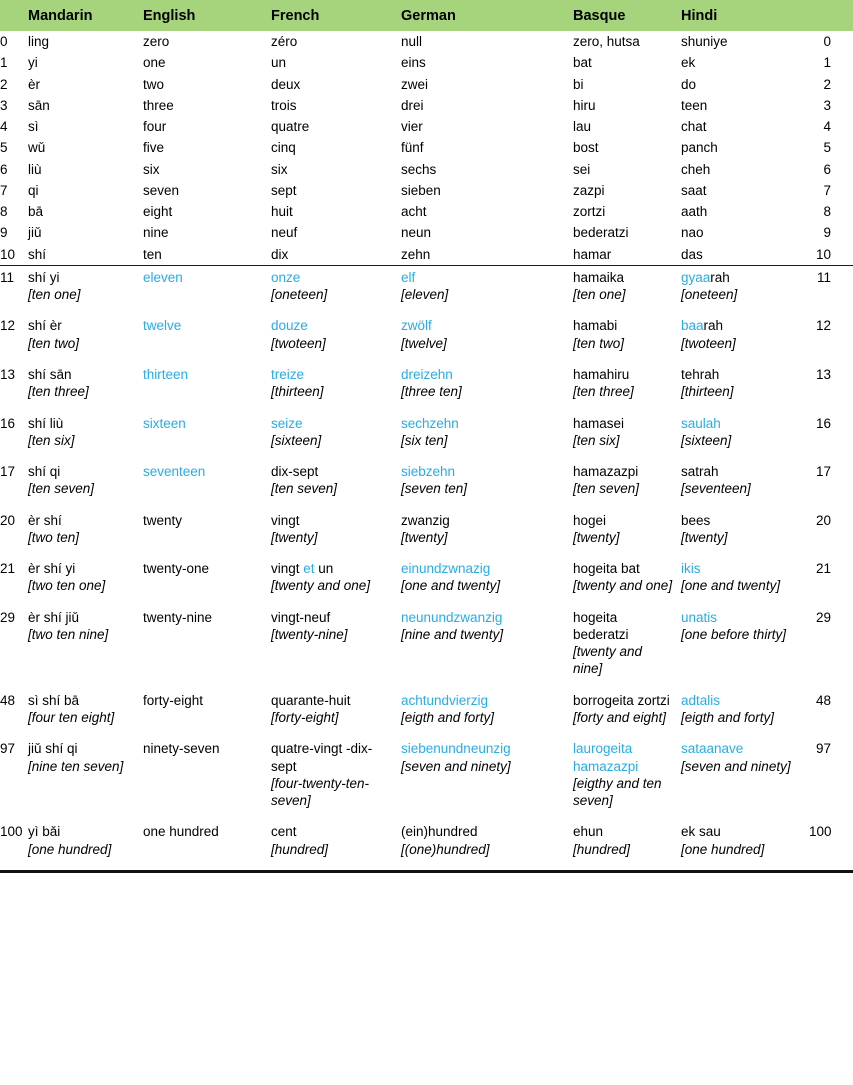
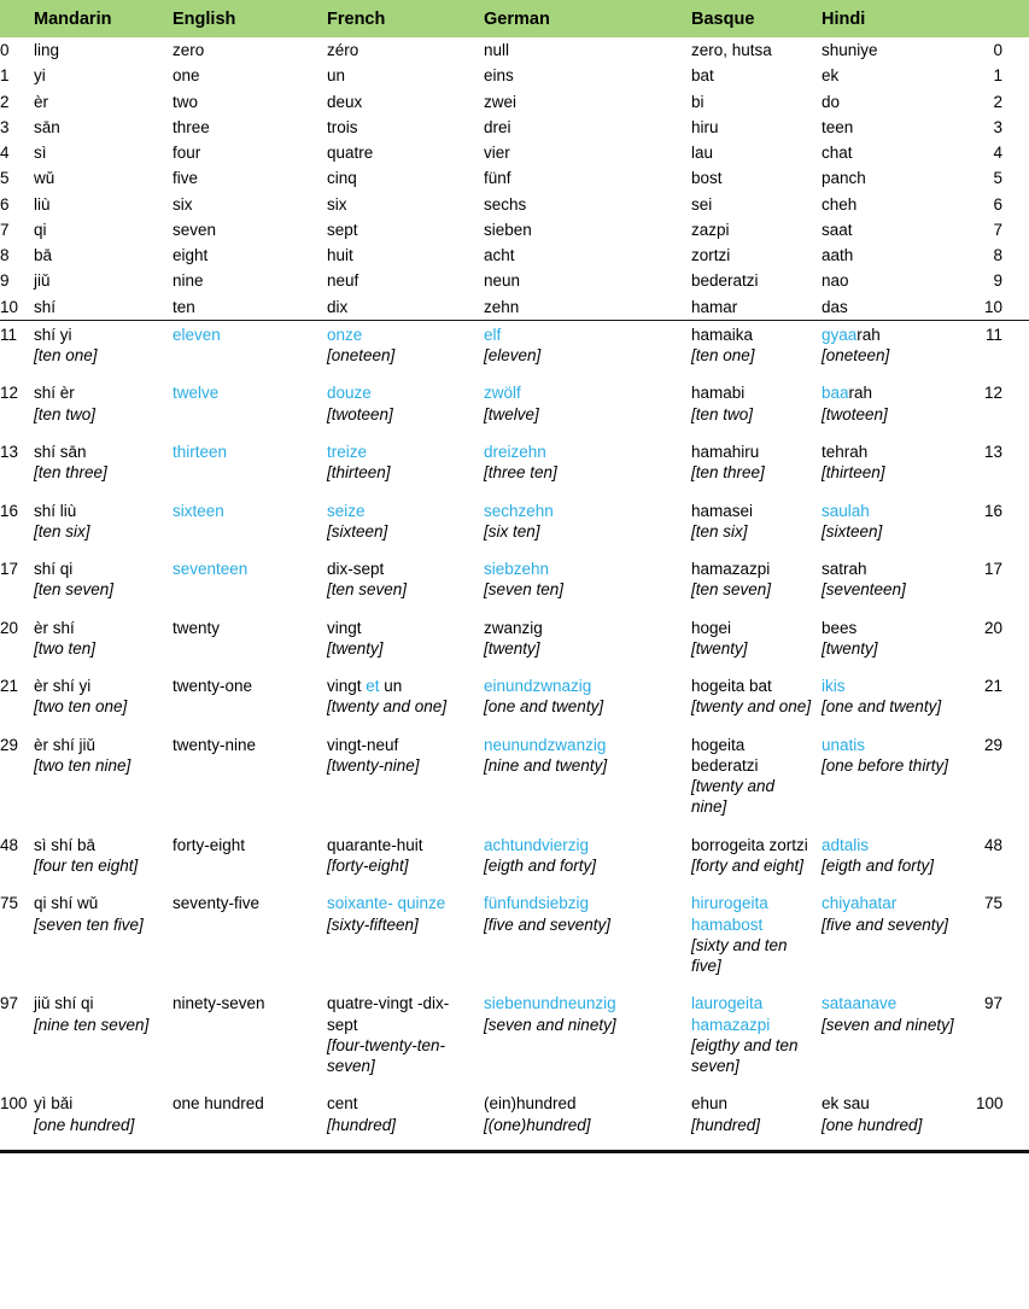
  	Mandarin	English	French	German	Basque	Hindi
  0	ling	zero	zéro	null	zero, hutsa	shuniye	0
  1	yi	one	un	eins	bat	ek	1
  2	èr	two	deux	zwei	bi	do	2
  3	sān	three	trois	drei	hiru	teen	3
  4	sì	four	quatre	vier	lau	chat	4
  5	wǔ	five	cinq	fünf	bost	panch	5
  6	liù	six	six	sechs	sei	cheh	6
  7	qi	seven	sept	sieben	zazpi	saat	7
  8	bā	eight	huit	acht	zortzi	aath	8
  9	jiǔ	nine	neuf	neun	bederatzi	nao	9
  10	shí	ten	dix	zehn	hamar	das	10
  11	shí yi[ten one]	eleven	onze[oneteen]	elf[eleven]	hamaika[ten one]	gyaarah[oneteen]	11
  12	shí èr[ten two]	twelve	douze[twoteen]	zwölf[twelve]	hamabi[ten two]	baarah[twoteen]	12
  13	shí sān[ten three]	thirteen	treize[thirteen]	dreizehn[three ten]	hamahiru[ten three]	tehrah[thirteen]	13
  16	shí liù[ten six]	sixteen	seize[sixteen]	sechzehn[six ten]	hamasei[ten six]	saulah[sixteen]	16
  17	shí qi[ten seven]	seventeen	dix-sept[ten seven]	siebzehn[seven ten]	hamazazpi[ten seven]	satrah[seventeen]	17
  20	èr shí[two ten]	twenty	vingt[twenty]	zwanzig[twenty]	hogei[twenty]	bees[twenty]	20
  21	èr shí yi[two ten one]	twenty-one	vingt et un[twenty and one]	einundzwnazig[one and twenty]	hogeita bat[twenty and one]	ikis[one and twenty]	21
  29	èr shí jiǔ[two ten nine]	twenty-nine	vingt-neuf[twenty-nine]	neunundzwanzig[nine and twenty]	hogeita bederatzi[twenty and nine]	unatis[one before thirty]	29
  48	sì shí bā[four ten eight]	forty-eight	quarante-huit[forty-eight]	achtundvierzig[eigth and forty]	borrogeita zortzi[forty and eight]	adtalis[eigth and forty]	48
+ 75	qi shí wǔ[seven ten five]	seventy-five	soixante- quinze[sixty-fifteen]	fünfundsiebzig[five and seventy]	hirurogeita hamabost[sixty and ten five]	chiyahatar[five and seventy]	75
  97	jiǔ shí qi[nine ten seven]	ninety-seven	quatre-vingt -dix-sept[four-twenty-ten-seven]	siebenundneunzig[seven and ninety]	laurogeita hamazazpi[eigthy and ten seven]	sataanave[seven and ninety]	97
  100	yì bǎi[one hundred]	one hundred	cent[hundred]	(ein)hundred[(one)hundred]	ehun[hundred]	ek sau[one hundred]	100
